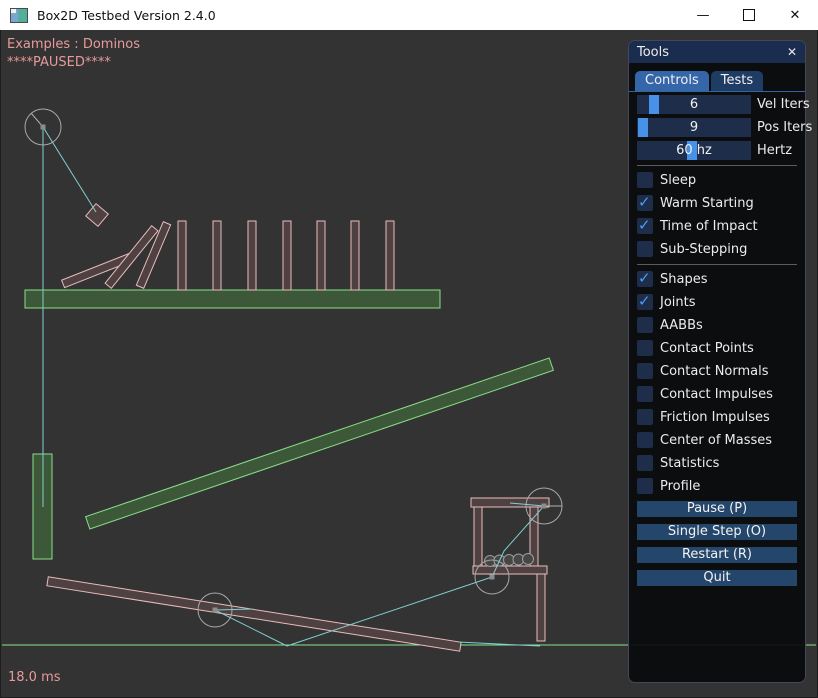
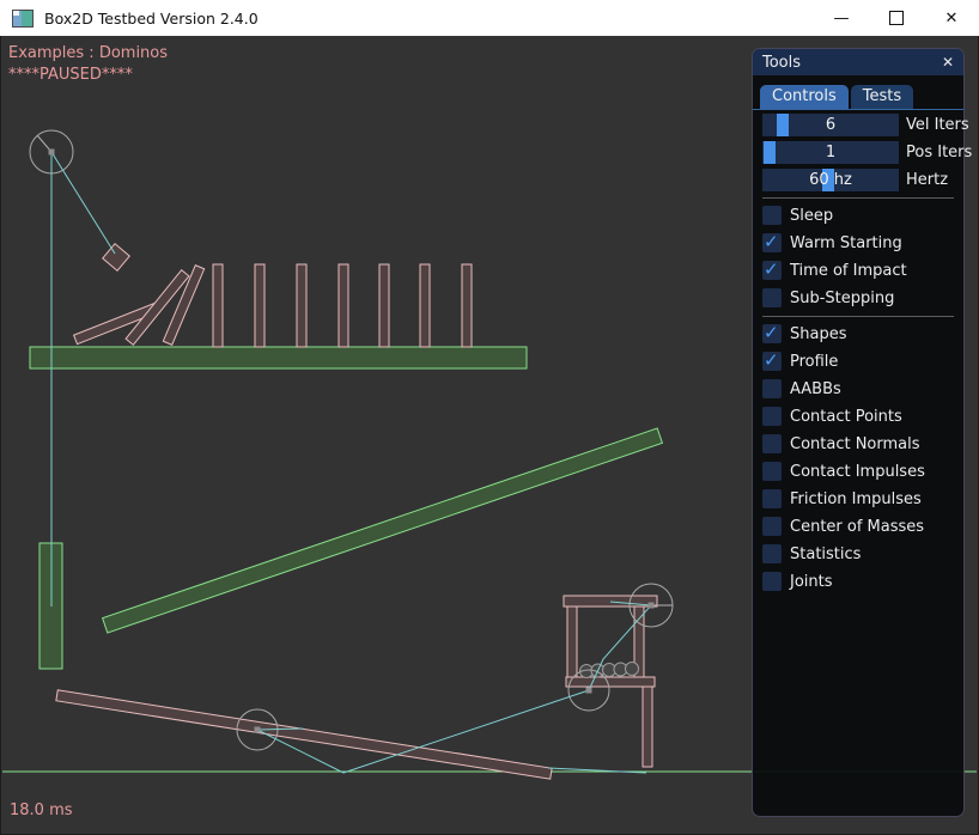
  Box2D Testbed Version 2.4.0
  —
  ✕
  Examples : Dominos
  ****PAUSED****
  18.0 ms
  Tools
  ✕
  Controls Tests
  6
  Vel Iters
- 9
+ 1
  Pos Iters
  60 hz
  Hertz
  Sleep
  Warm Starting
  Time of Impact
  Sub-Stepping
  Shapes
- Joints
+ Profile
  AABBs
  Contact Points
  Contact Normals
  Contact Impulses
  Friction Impulses
  Center of Masses
  Statistics
- Profile
+ Joints
- Pause (P)
- Single Step (O)
- Restart (R)
- Quit
